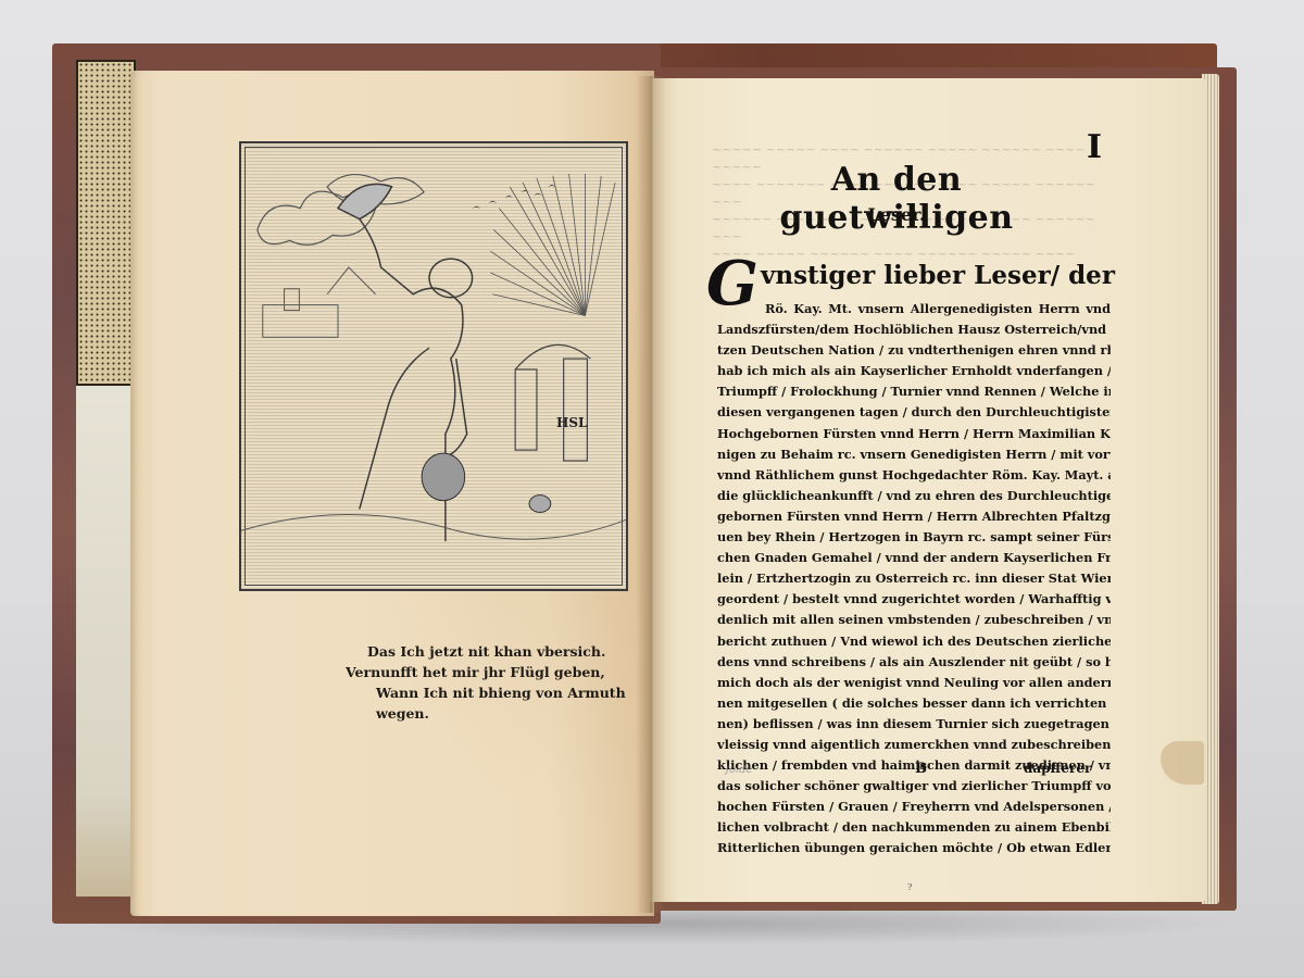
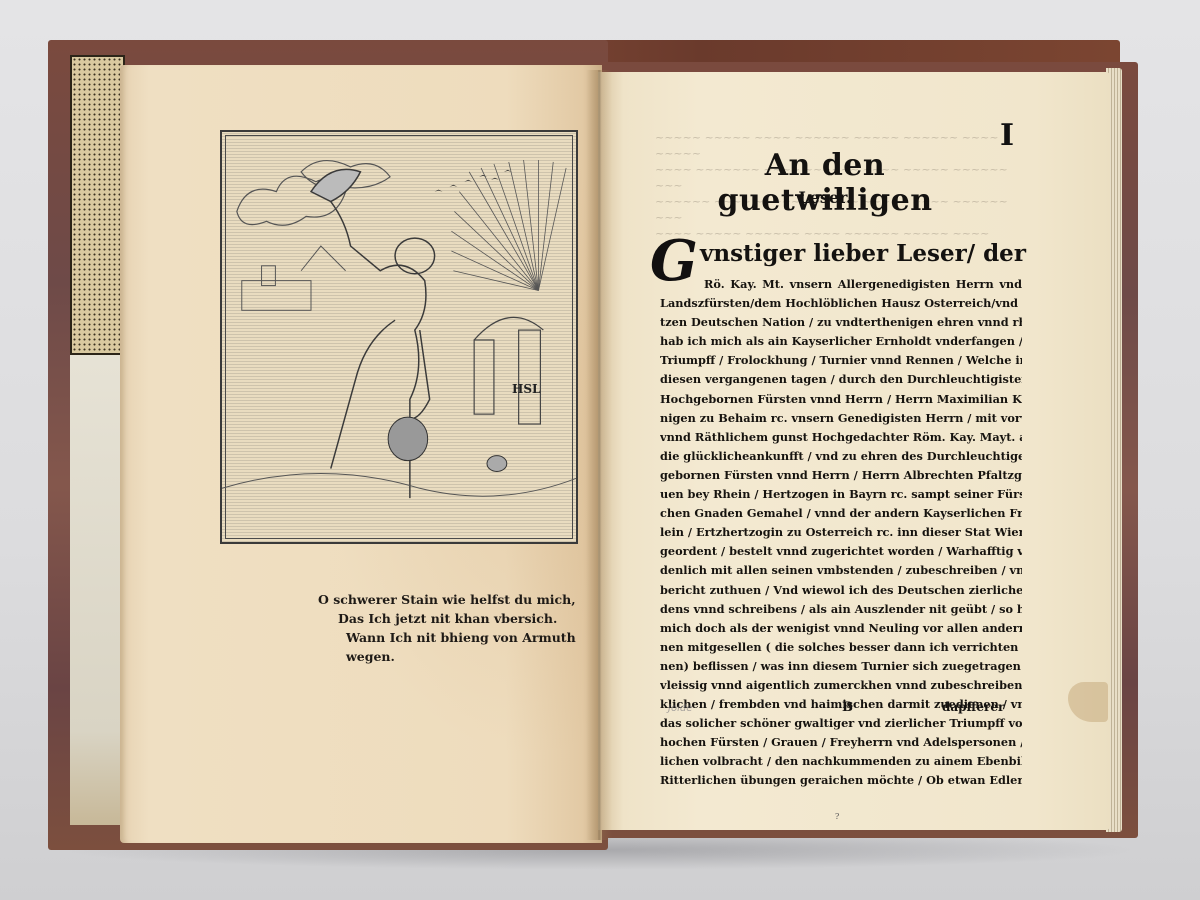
  HSL
+ O schwerer Stain wie helfst du mich,
  Das Ich jetzt nit khan vbersich.
- Vernunfft het mir jhr Flügl geben,
  Wann Ich nit bhieng von Armuth wegen.
  ~~~~~ ~~~~~ ~~~~ ~~~~~~ ~~~~~ ~~~~~~ ~~~~ ~~~~~
  ~~~~ ~~~~~~~ ~~~~ ~~~~~~ ~~~~ ~~~~~ ~~~~~~ ~~~
  ~~~~~~ ~~~~ ~~~~~ ~~~~~~ ~~~~~ ~~~~ ~~~~~~ ~~~
  ~~~~ ~~~~~ ~~~~~~ ~~~~ ~~~~~~ ~~~~~ ~~~~
  I
  An den guetwilligen
  Leser.
  G
  vnstiger lieber Leser/ der
  Rö. Kay. Mt. vnsern Allergenedigisten Herrn vnd
  Landszfürsten/dem Hochlöblichen Hausz Osterreich/vnd
  tzen Deutschen Nation / zu vndterthenigen ehren vnnd r
  hab ich mich als ain Kayserlicher Ernholdt vnderfangen /
  Triumpff / Frolockhung / Turnier vnnd Rennen / Welche i
  diesen vergangenen tagen / durch den Durchleuchtigiste
  Hochgebornen Fürsten vnnd Herrn / Herrn Maximilian K
  nigen zu Behaim rc. vnsern Genedigisten Herrn / mit vor
  vnnd Räthlichem gunst Hochgedachter Röm. Kay. Mayt.
  die glücklicheankunfft / vnd zu ehren des Durchleuchtige
  gebornen Fürsten vnnd Herrn / Herrn Albrechten Pfaltzg
  uen bey Rhein / Hertzogen in Bayrn rc. sampt seiner Für
  chen Gnaden Gemahel / vnnd der andern Kayserlichen Fr
  lein / Ertzhertzogin zu Osterreich rc. inn dieser Stat Wie
  geordent / bestelt vnnd zugerichtet worden / Warhafftig v
  denlich mit allen seinen vmbstenden / zubeschreiben / vn
  bericht zuthuen / Vnd wiewol ich des Deutschen zierliche
  dens vnnd schreibens / als ain Auszlender nit geübt / so h
  mich doch als der wenigist vnnd Neuling vor allen ander
  nen mitgesellen ( die solches besser dann ich verrichten
  nen) beflissen / was inn diesem Turnier sich zuegetragen
  vleissig vnnd aigentlich zumerckhen vnnd zubeschreiben
  klichen / frembden vnd haimischen darmit zuedienen / vn
  das solicher schöner gwaltiger vnd zierlicher Triumpff vo
  hochen Fürsten / Grauen / Freyherrn vnd Adelspersonen
  lichen volbracht / den nachkummenden zu ainem Ebenbi
  Ritterlichen übungen geraichen möchte / Ob etwan Edler
  Jolde
  B
  dapfferer
  ?
